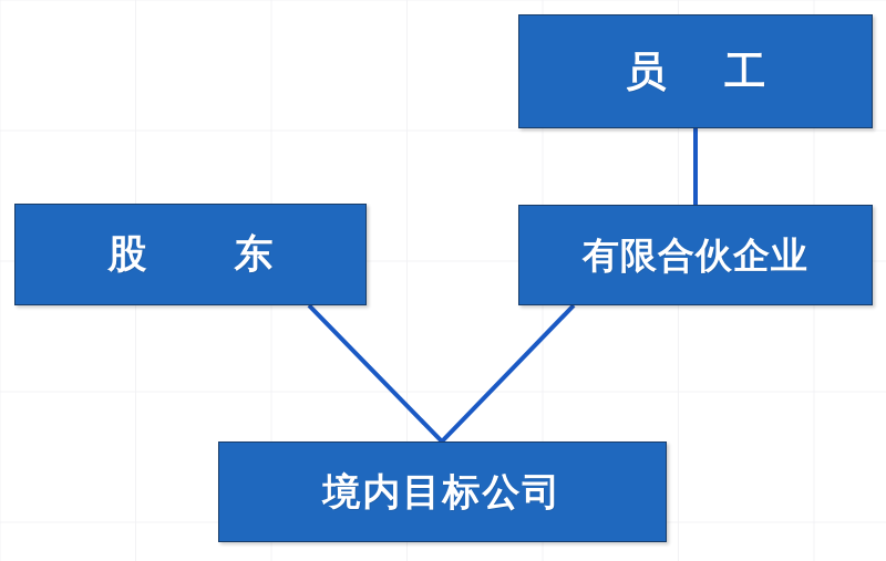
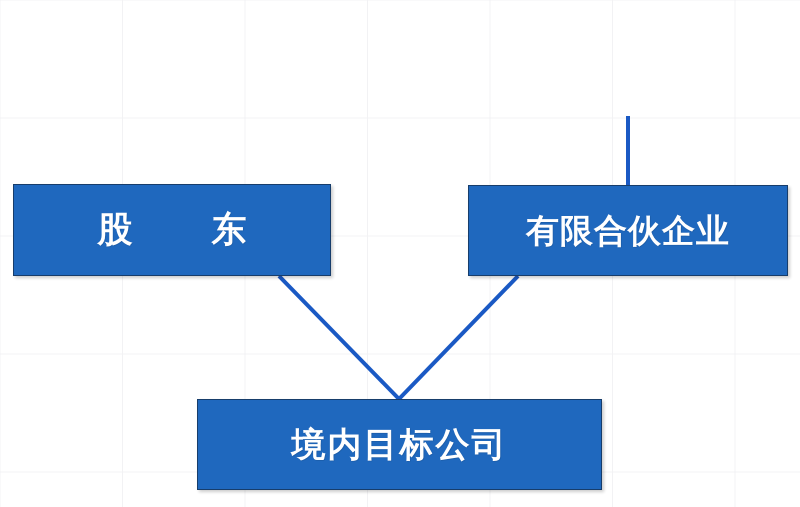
- 员 工
  股 东
  有限合伙企业
  境内目标公司
